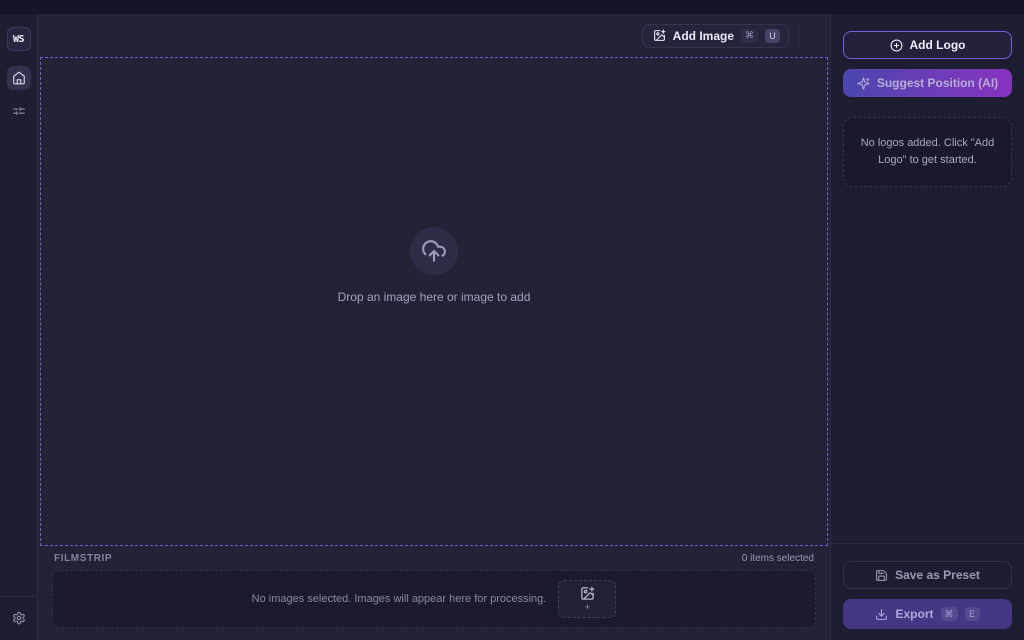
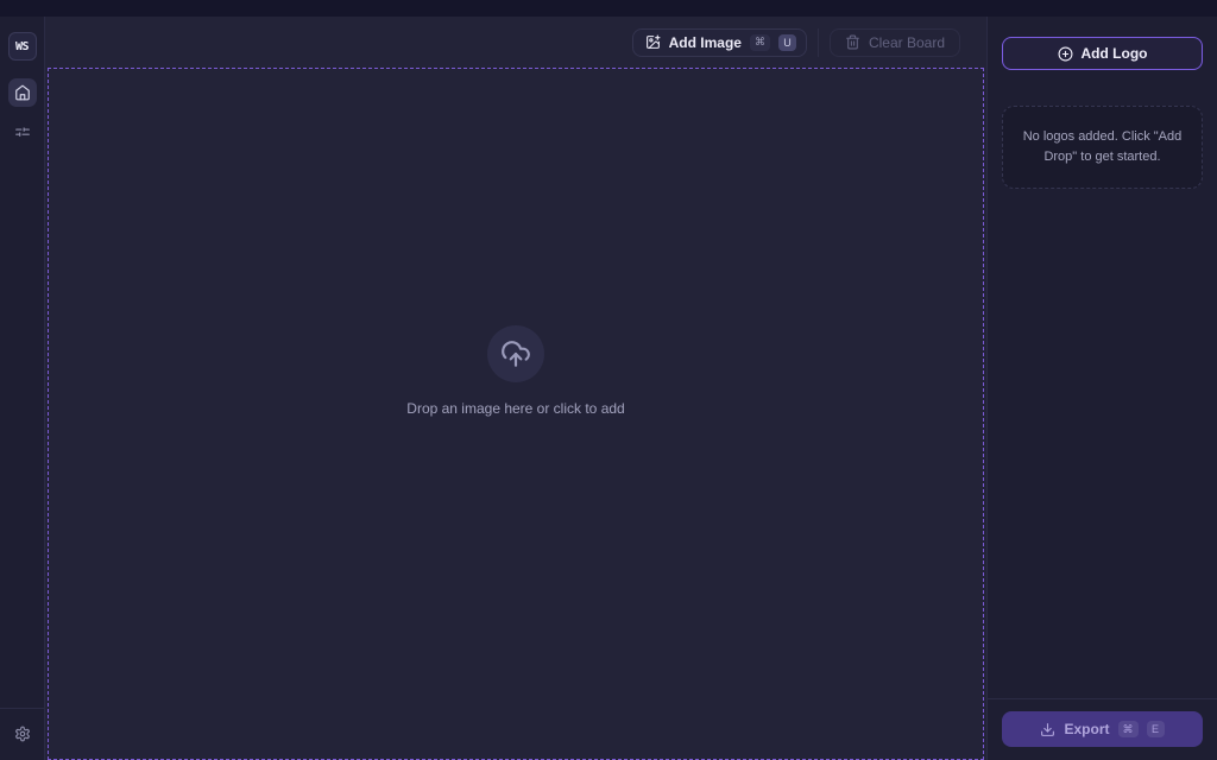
  WS
  Add Image
  ⌘
  U
+ Clear Board
- Drop an image here or image to add
+ Drop an image here or click to add
- FILMSTRIP
- 0 items selected
- No images selected. Images will appear here for processing.
- +
  Add Logo
- Suggest Position (AI)
- No logos added. Click "Add Logo" to get started.
+ No logos added. Click "Add Drop" to get started.
- Save as Preset
  Export
  ⌘
  E
